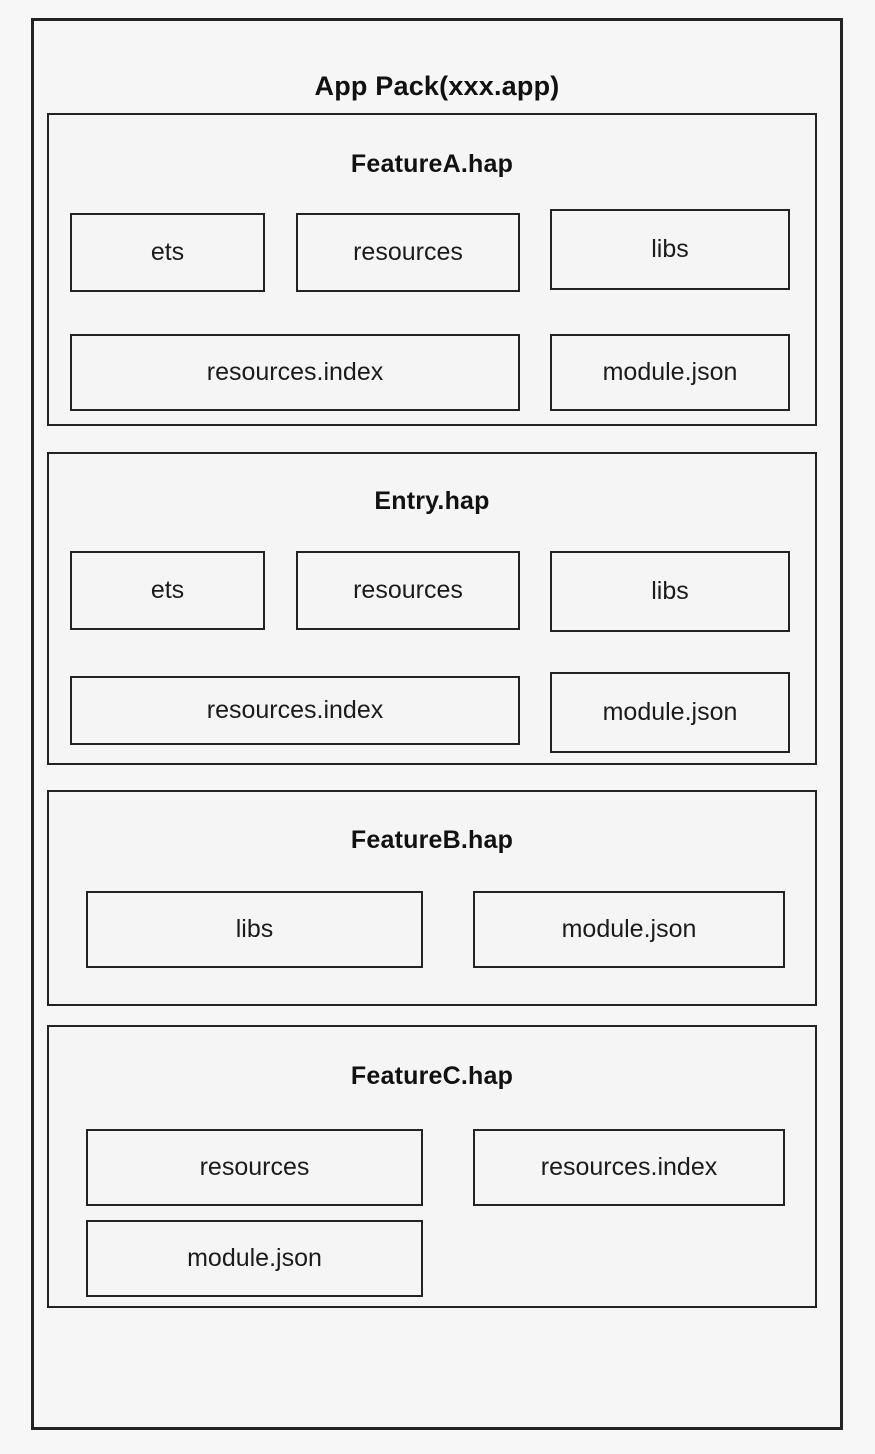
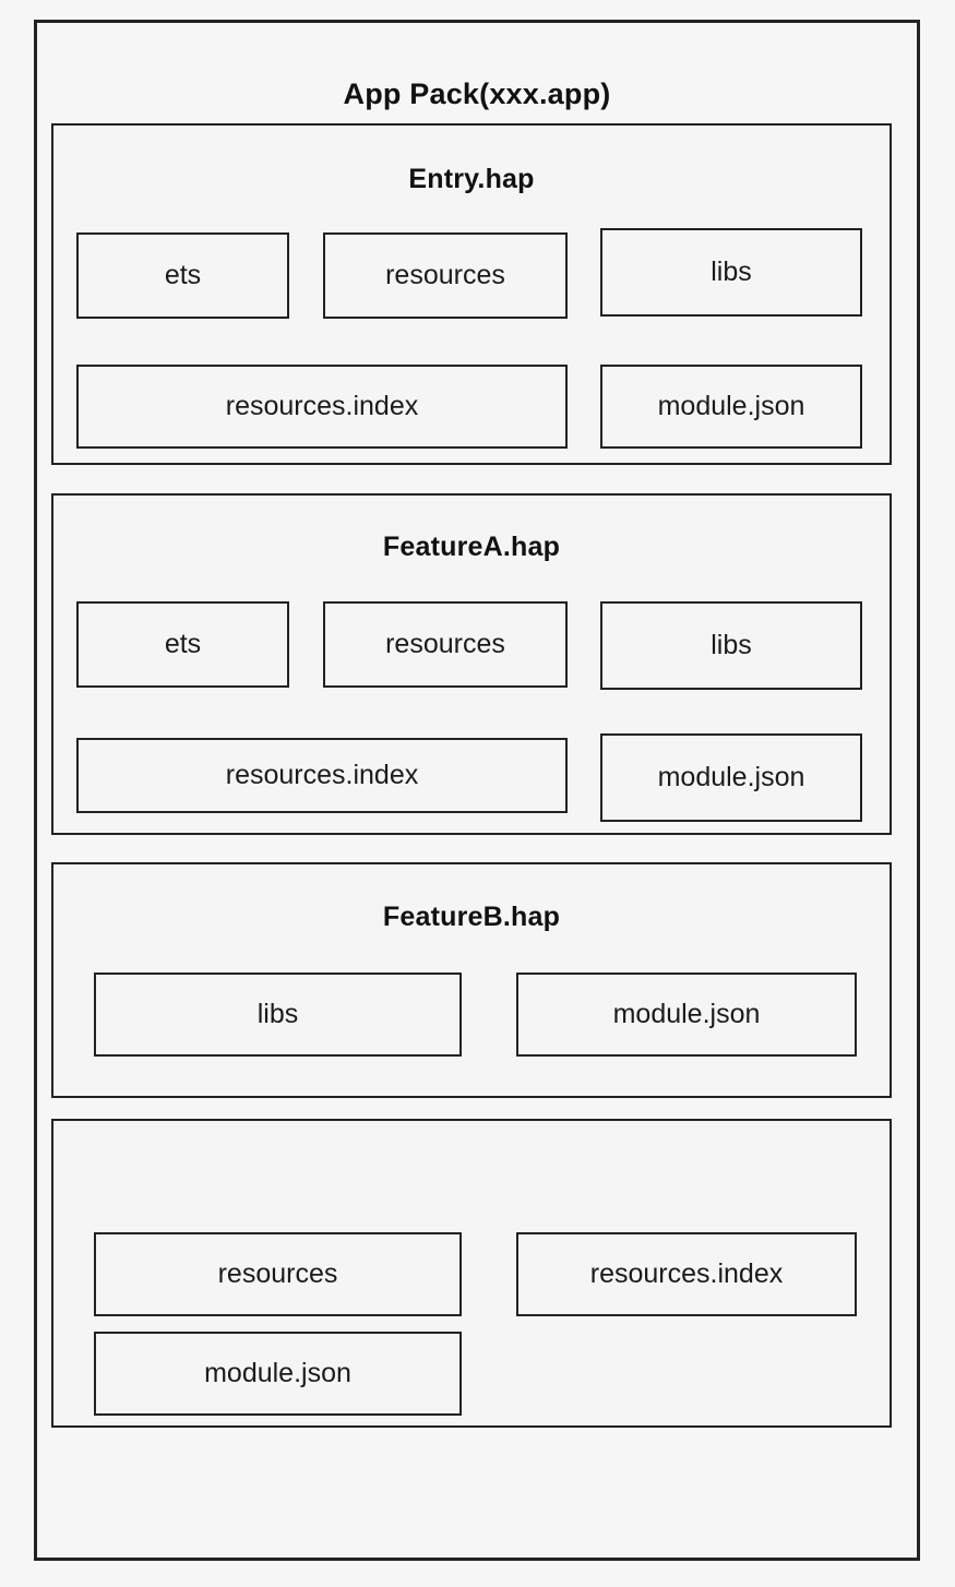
  App Pack(xxx.app)
- FeatureA.hap
+ Entry.hap
  ets
  resources
  libs
  resources.index
  module.json
- Entry.hap
+ FeatureA.hap
  ets
  resources
  libs
  resources.index
  module.json
  FeatureB.hap
  libs
  module.json
- FeatureC.hap
  resources
  resources.index
  module.json
